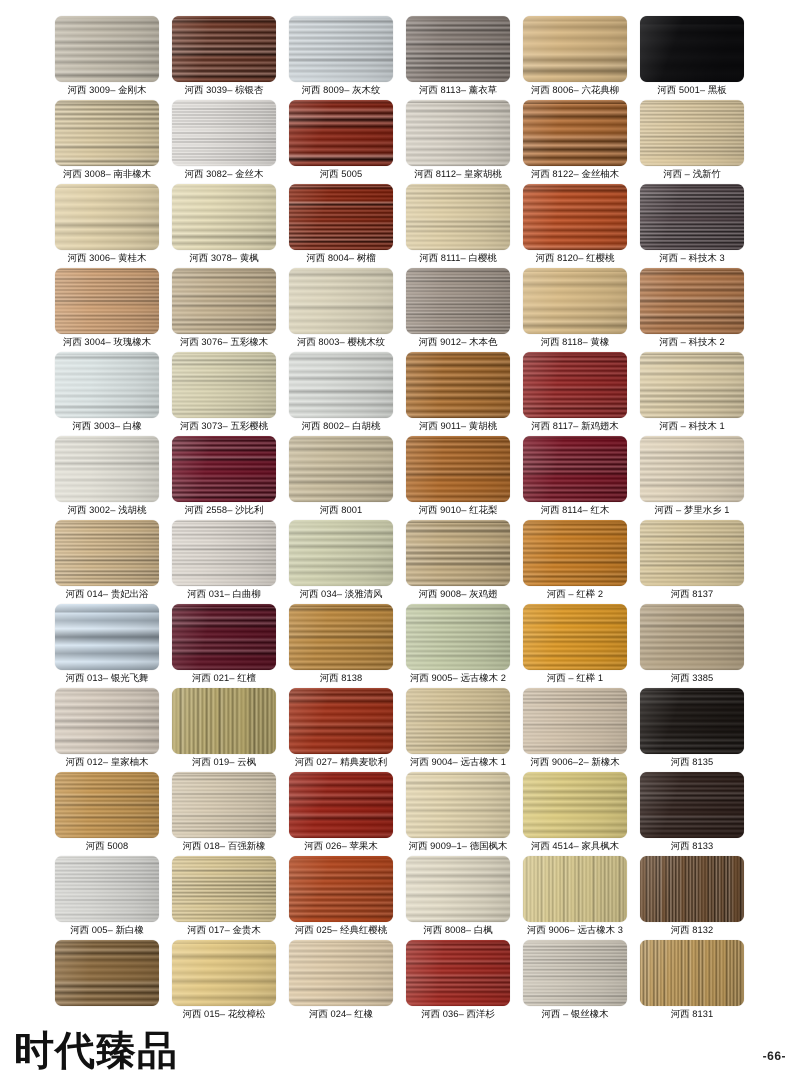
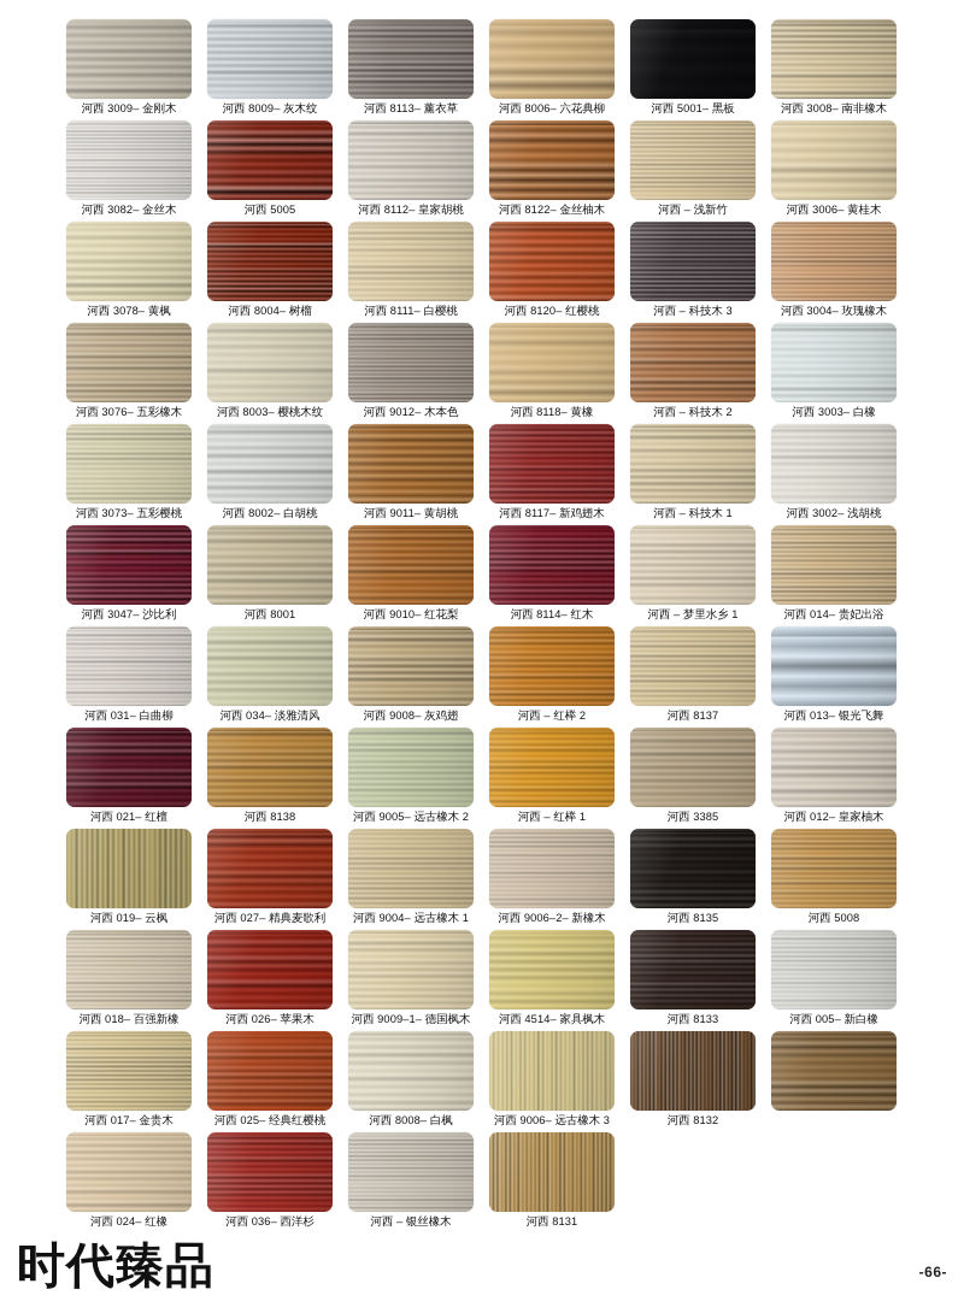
  河西 3009– 金刚木
- 河西 3039– 棕银杏
  河西 8009– 灰木纹
  河西 8113– 薰衣草
  河西 8006– 六花典柳
  河西 5001– 黑板
  河西 3008– 南非橡木
  河西 3082– 金丝木
  河西 5005
  河西 8112– 皇家胡桃
  河西 8122– 金丝柚木
  河西 – 浅新竹
  河西 3006– 黄桂木
  河西 3078– 黄枫
  河西 8004– 树榴
  河西 8111– 白樱桃
  河西 8120– 红樱桃
  河西 – 科技木 3
  河西 3004– 玫瑰橡木
  河西 3076– 五彩橡木
  河西 8003– 樱桃木纹
  河西 9012– 木本色
  河西 8118– 黄橡
  河西 – 科技木 2
  河西 3003– 白橡
  河西 3073– 五彩樱桃
  河西 8002– 白胡桃
  河西 9011– 黄胡桃
  河西 8117– 新鸡翅木
  河西 – 科技木 1
  河西 3002– 浅胡桃
- 河西 2558– 沙比利
+ 河西 3047– 沙比利
  河西 8001
  河西 9010– 红花梨
  河西 8114– 红木
  河西 – 梦里水乡 1
  河西 014– 贵妃出浴
  河西 031– 白曲柳
  河西 034– 淡雅清风
  河西 9008– 灰鸡翅
  河西 – 红榉 2
  河西 8137
  河西 013– 银光飞舞
  河西 021– 红檀
  河西 8138
  河西 9005– 远古橡木 2
  河西 – 红榉 1
  河西 3385
  河西 012– 皇家柚木
  河西 019– 云枫
  河西 027– 精典麦歌利
  河西 9004– 远古橡木 1
  河西 9006–2– 新橡木
  河西 8135
  河西 5008
  河西 018– 百强新橡
  河西 026– 苹果木
  河西 9009–1– 德国枫木
  河西 4514– 家具枫木
  河西 8133
  河西 005– 新白橡
  河西 017– 金贵木
  河西 025– 经典红樱桃
  河西 8008– 白枫
  河西 9006– 远古橡木 3
  河西 8132
- 河西 015– 花纹樟松
  河西 024– 红橡
  河西 036– 西洋杉
  河西 – 银丝橡木
  河西 8131
  时代臻品
  -66-
